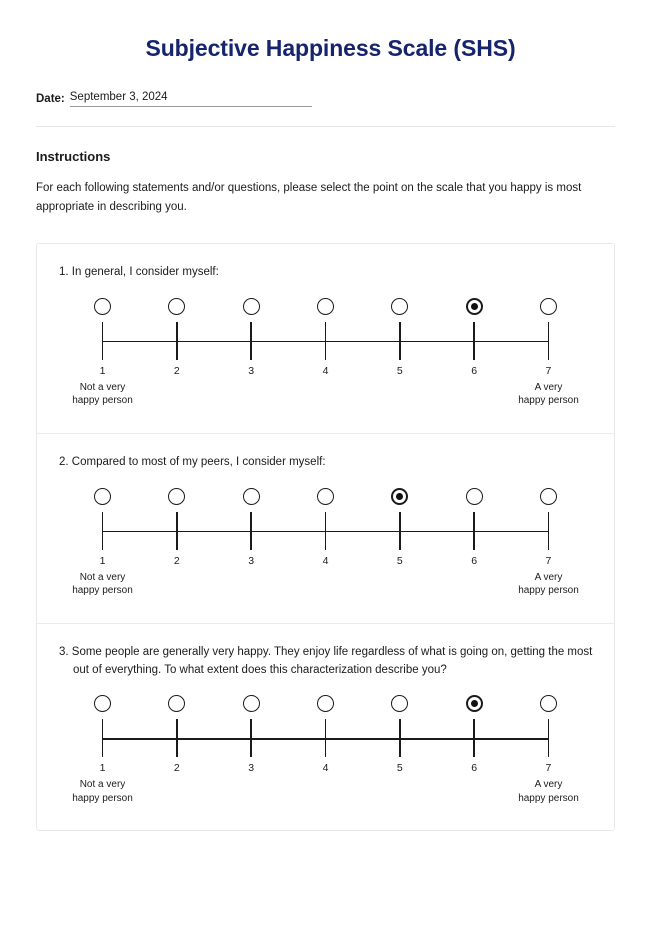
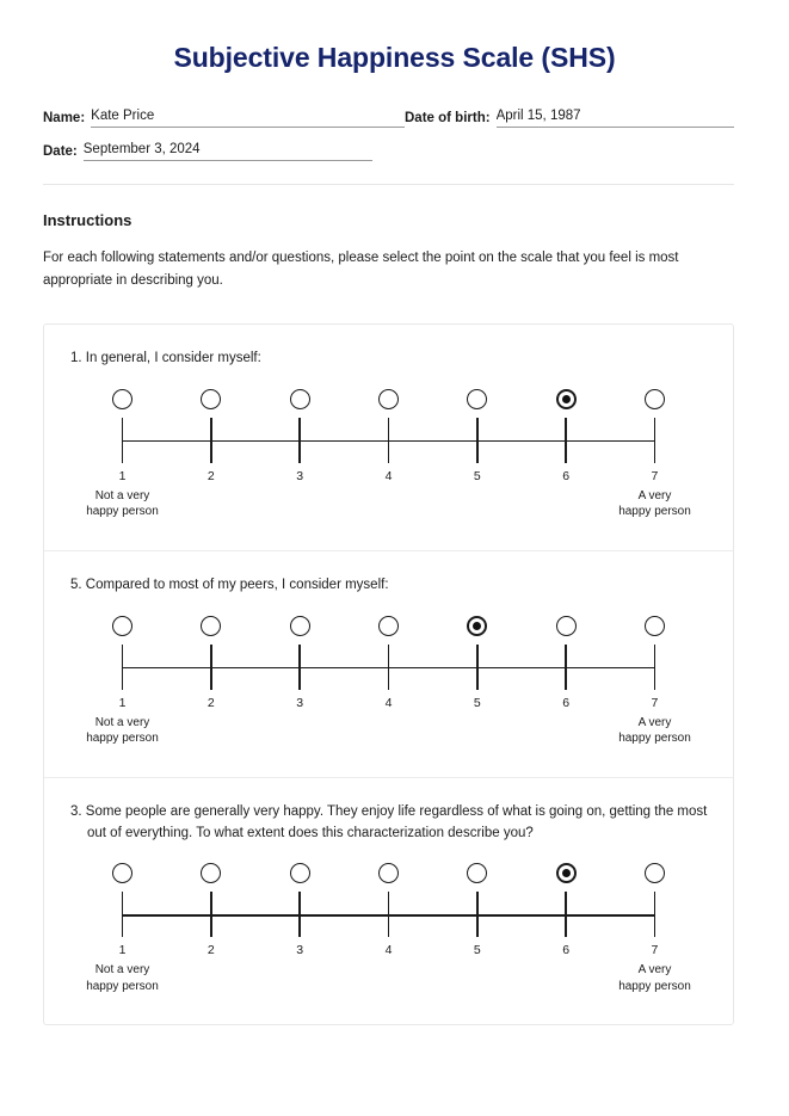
  Subjective Happiness Scale (SHS)
+ Name:
+ Kate Price
+ Date of birth:
+ April 15, 1987
  Date:
  September 3, 2024
  Instructions
- For each following statements and/or questions, please select the point on the scale that you happy is most appropriate in describing you.
+ For each following statements and/or questions, please select the point on the scale that you feel is most appropriate in describing you.
  1. In general, I consider myself:
  1
  2
  3
  4
  5
  6
  7
  Not a very
  happy person
  A very
  happy person
- 2. Compared to most of my peers, I consider myself:
+ 5. Compared to most of my peers, I consider myself:
  1
  2
  3
  4
  5
  6
  7
  Not a very
  happy person
  A very
  happy person
  3. Some people are generally very happy. They enjoy life regardless of what is going on, getting the most out of everything. To what extent does this characterization describe you?
  1
  2
  3
  4
  5
  6
  7
  Not a very
  happy person
  A very
  happy person
